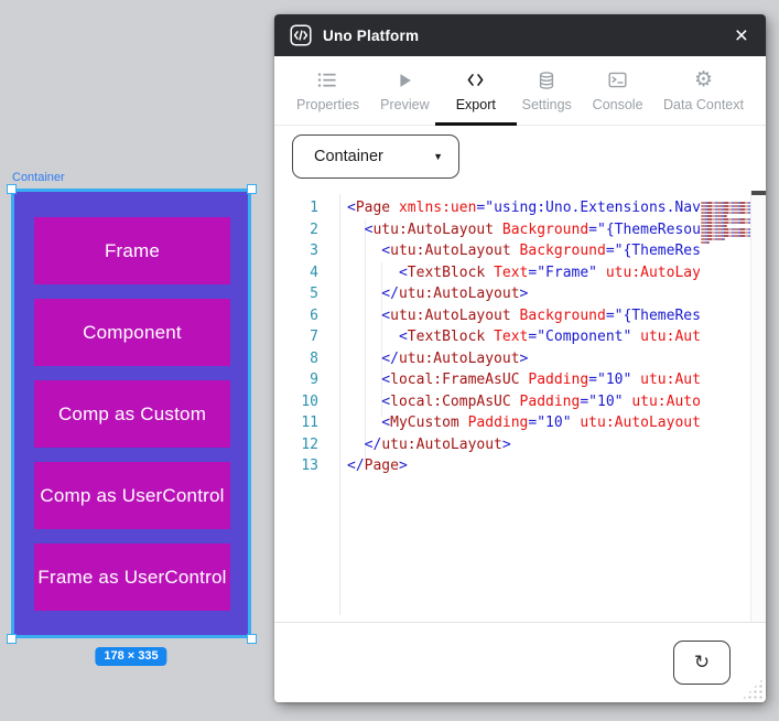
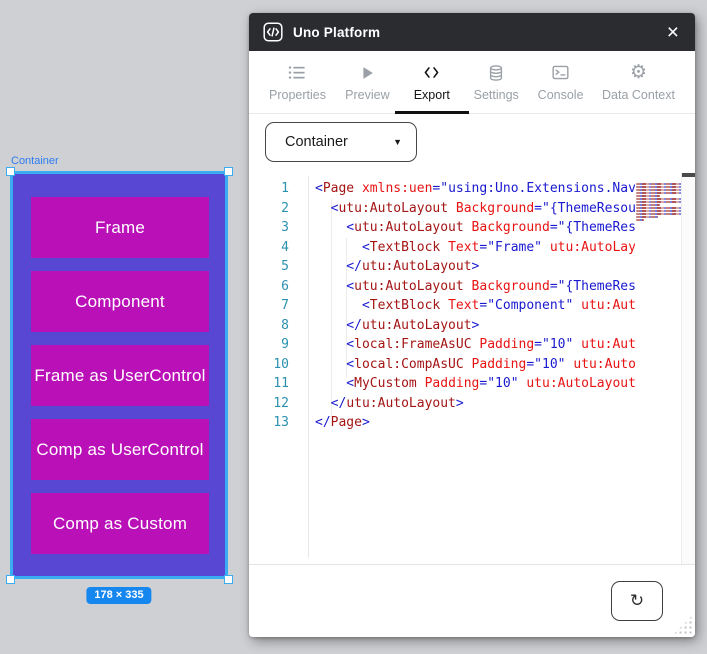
  Container
  Frame
  Component
- Comp as Custom
+ Frame as UserControl
  Comp as UserControl
- Frame as UserControl
+ Comp as Custom
  178 × 335
  Uno Platform
  ×
  Properties
  Preview
  Export
  Settings
  Console
  ⚙
  Data Context
  Container
  ▼
  1
  2
  3
  4
  5
  6
  7
  8
  9
  10
  11
  12
  13
  <Page xmlns:uen="using:Uno.Extensions.Nav
  <utu:AutoLayout Background="{ThemeResou
  <utu:AutoLayout Background="{ThemeRes
  <TextBlock Text="Frame" utu:AutoLay
  </utu:AutoLayout>
  <utu:AutoLayout Background="{ThemeRes
  <TextBlock Text="Component" utu:Aut
  </utu:AutoLayout>
  <local:FrameAsUC Padding="10" utu:Aut
  <local:CompAsUC Padding="10" utu:Auto
  <MyCustom Padding="10" utu:AutoLayout
  </utu:AutoLayout>
  </Page>
  ↻
